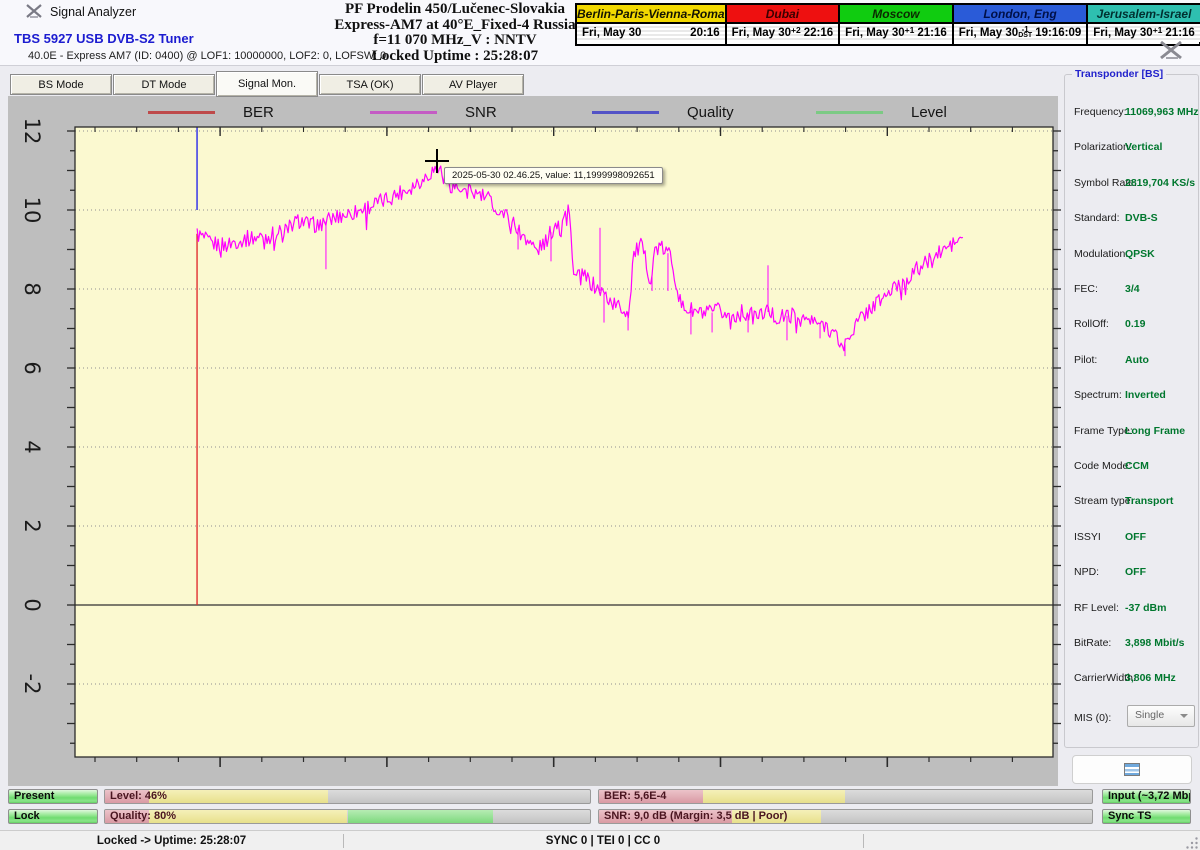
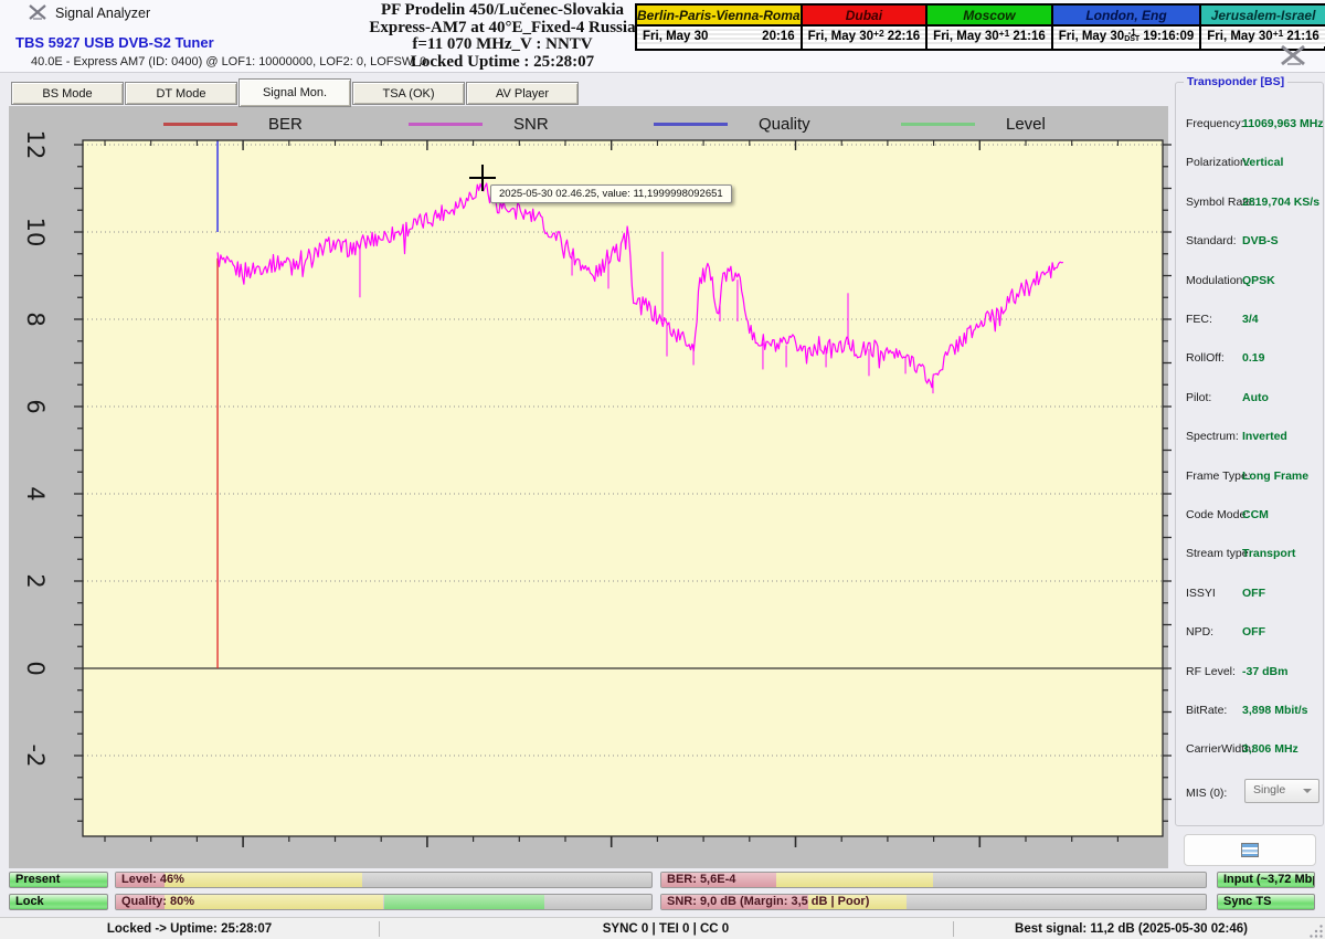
  Signal Analyzer
  TBS 5927 USB DVB-S2 Tuner
  40.0E - Express AM7 (ID: 0400) @ LOF1: 10000000, LOF2: 0, LOFSW: 0
  PF Prodelin 450/Lučenec-Slovakia
  Express-AM7 at 40°E_Fixed-4 Russia
  f=11 070 MHz_V : NNTV
  Locked Uptime : 25:28:07
  Berlin-Paris-Vienna-Roma
  Fri, May 30
  20:16
  Dubai
  Fri, May 30
  +2
  22:16
  Moscow
  Fri, May 30
  +1
  21:16
  London, Eng
  Fri, May 30
  -1
  19:16:09
  Jerusalem-Israel
  Fri, May 30
  +1
  21:16
  BS Mode
  DT Mode
  Signal Mon.
  TSA (OK)
  AV Player
  BER
  SNR
  Quality
  Level
  2025-05-30 02.46.25, value: 11,1999998092651
  Transponder [BS]
  Frequency:
  11069,963 MHz
  Polarization:
  Vertical
  Symbol Rate:
  2819,704 KS/s
  Standard:
  DVB-S
  Modulation:
  QPSK
  FEC:
  3/4
  RollOff:
  0.19
  Pilot:
  Auto
  Spectrum:
  Inverted
  Frame Type:
  Long Frame
  Code Mode:
  CCM
  Stream type:
  Transport
  ISSYI
  OFF
  NPD:
  OFF
  RF Level:
  -37 dBm
  BitRate:
  3,898 Mbit/s
  CarrierWidth:
  3,806 MHz
  MIS (0):
  Single
  Present
  Lock
  Level: 46%
  Quality: 80%
  BER: 5,6E-4
  SNR: 9,0 dB (Margin: 3,5 dB | Poor)
  Input (~3,72 Mb
  Sync TS
  Locked -> Uptime: 25:28:07
  SYNC 0 | TEI 0 | CC 0
+ Best signal: 11,2 dB (2025-05-30 02:46)
